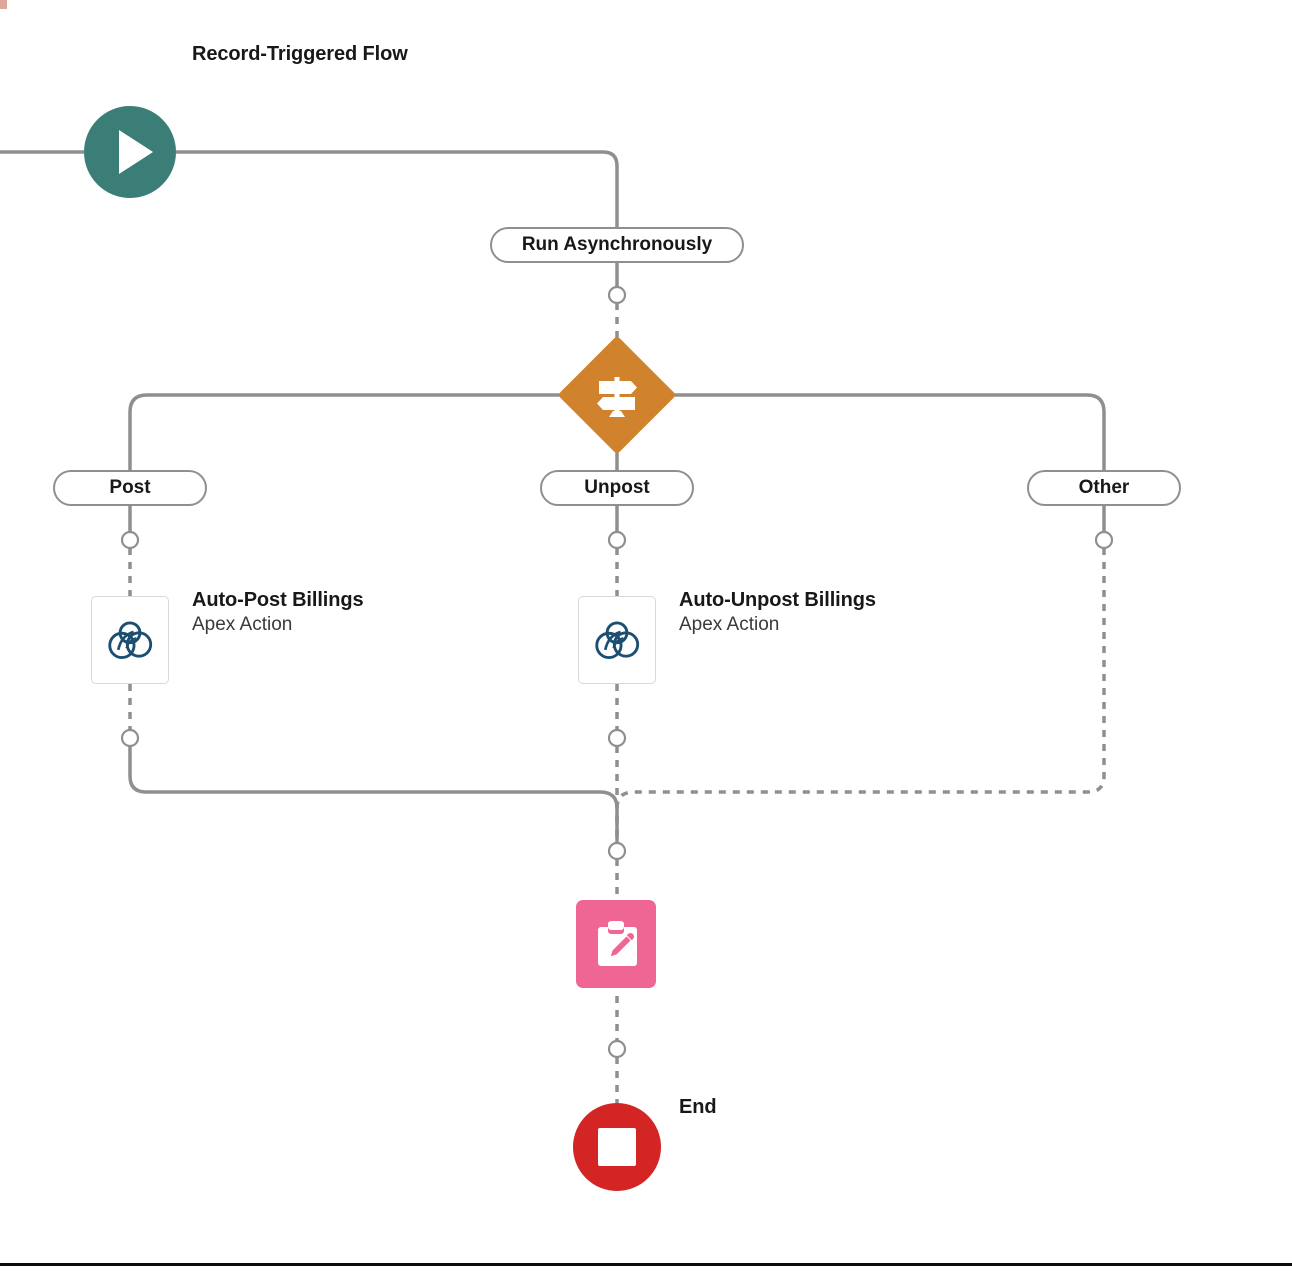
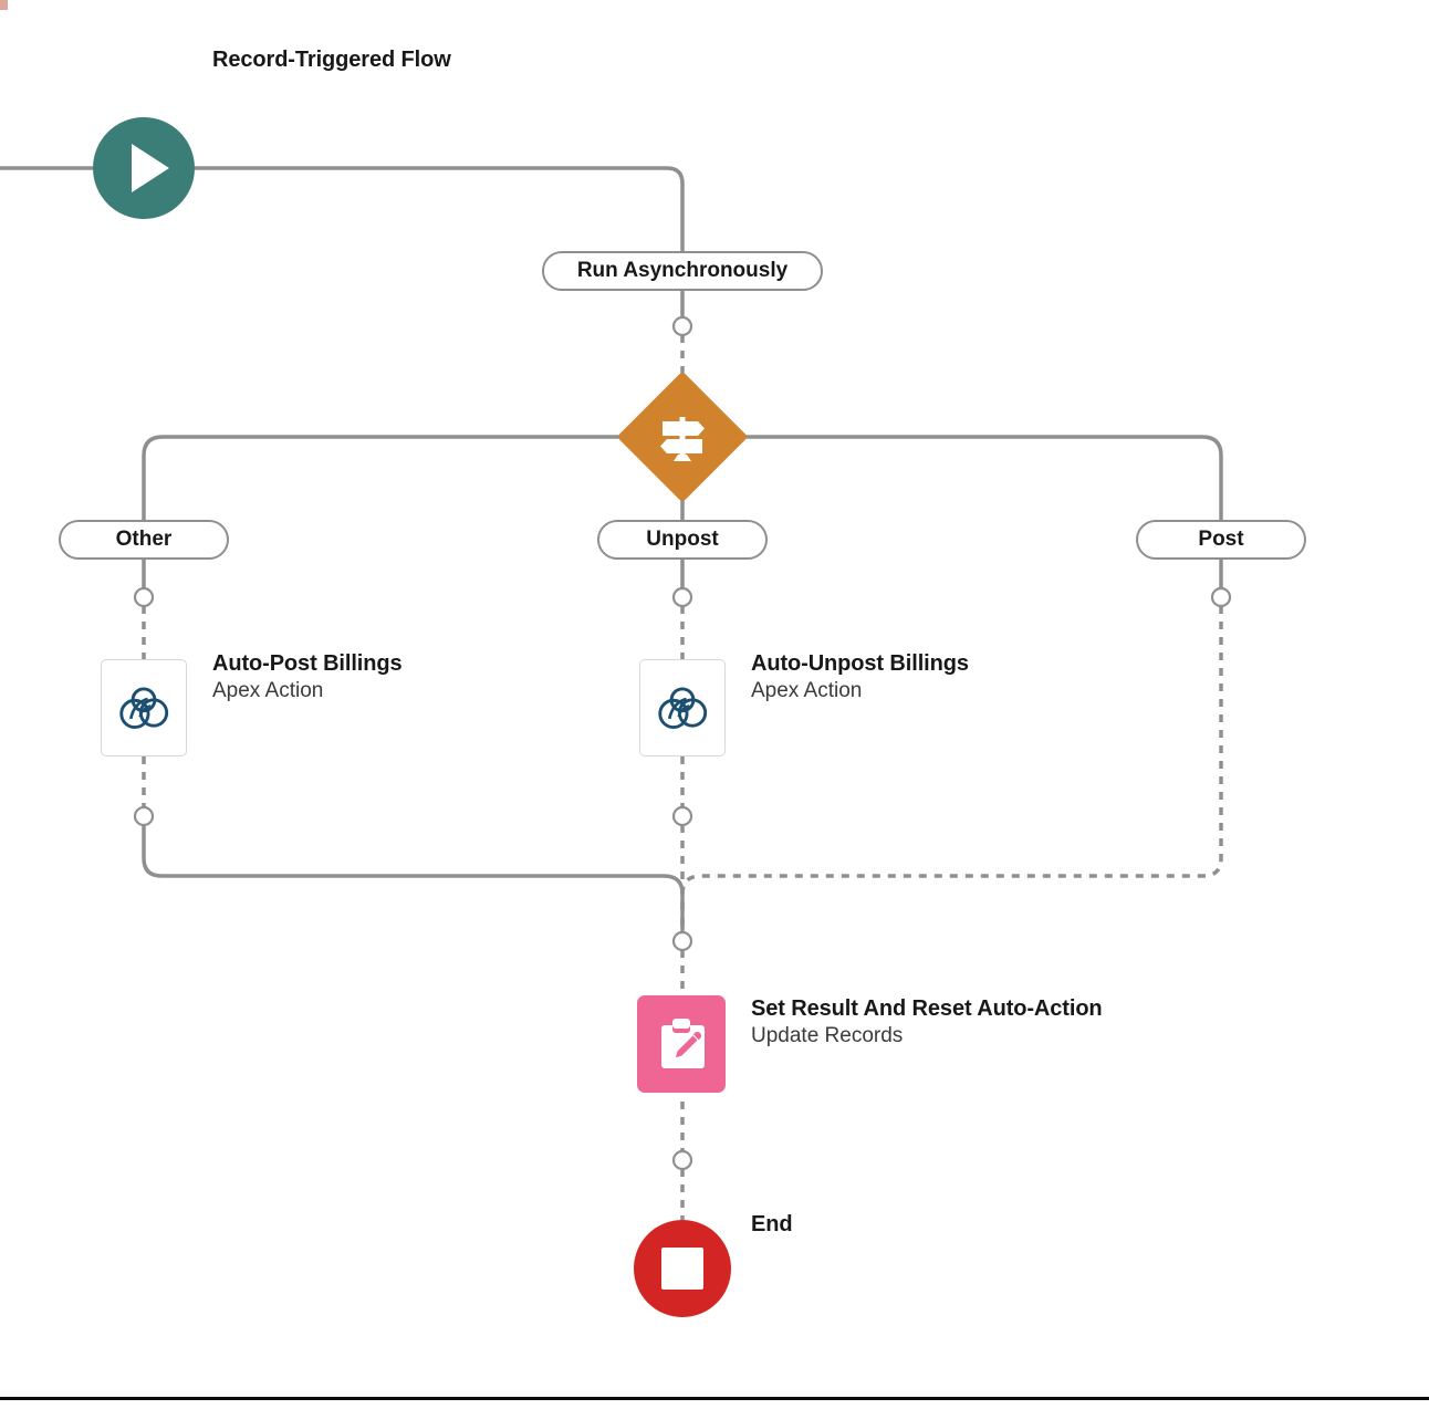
  Record-Triggered Flow
  Run Asynchronously
- Post
+ Other
  Unpost
- Other
+ Post
  Auto-Post Billings
  Apex Action
  Auto-Unpost Billings
  Apex Action
+ Set Result And Reset Auto-Action
+ Update Records
  End
